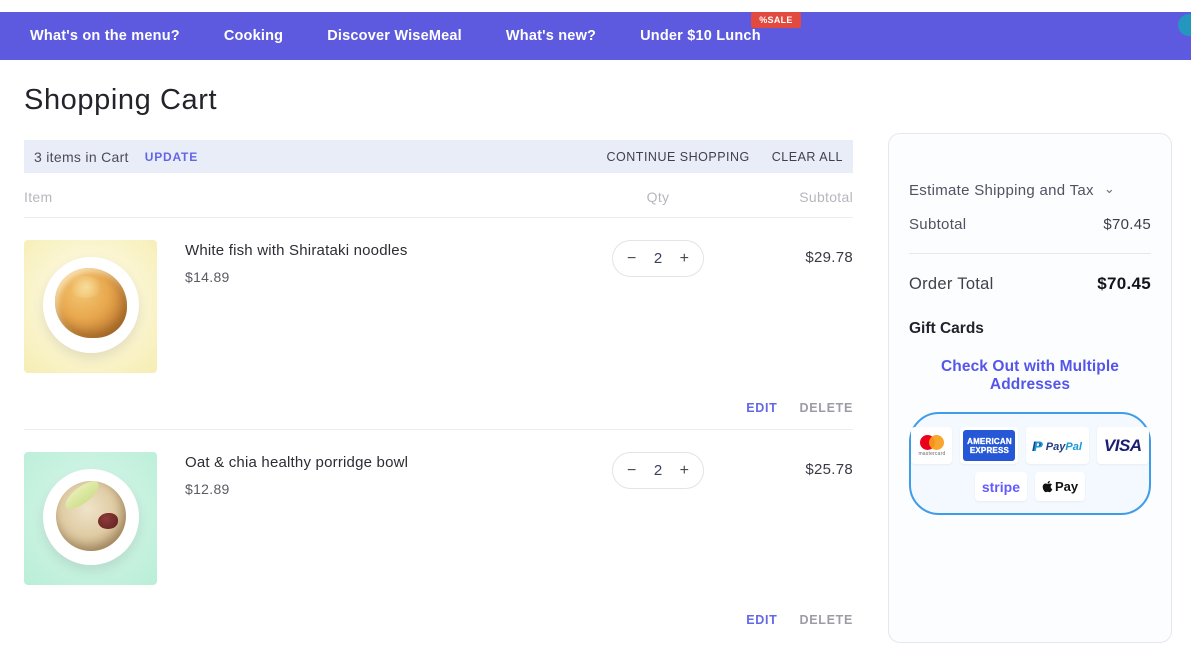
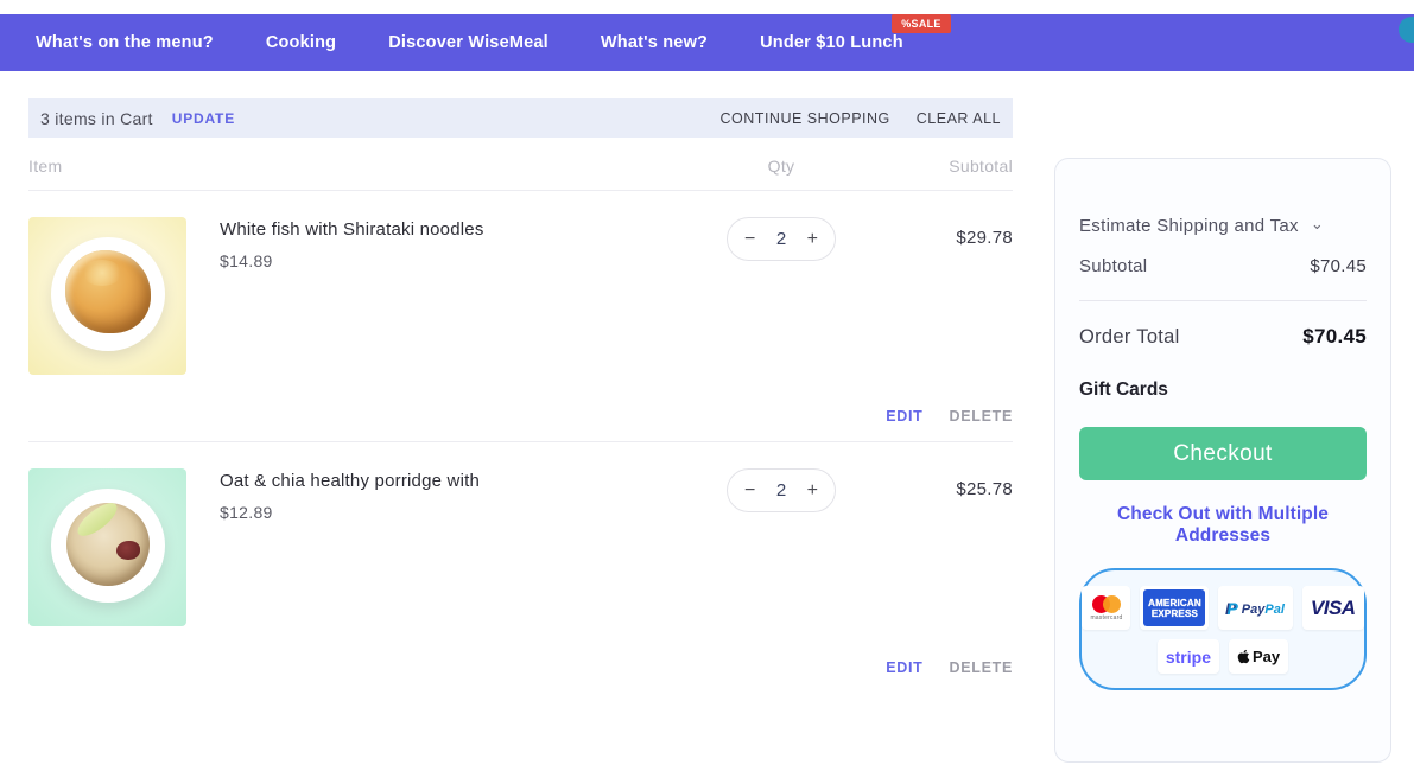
  What's on the menu?
  Cooking
  Discover WiseMeal
  What's new?
  Under $10 Lunch
  %SALE
- Shopping Cart
  3 items in Cart
  UPDATE
  CONTINUE SHOPPING
  CLEAR ALL
  Item
  Qty
  Subtotal
  White fish with Shirataki noodles
  $14.89
  −
  2
  +
  $29.78
  EDIT
  DELETE
- Oat & chia healthy porridge bowl
+ Oat & chia healthy porridge with
  $12.89
  −
  2
  +
  $25.78
  EDIT
  DELETE
  Estimate Shipping and Tax
  ⌄
  Subtotal
  $70.45
  Order Total
  $70.45
  Gift Cards
+ Checkout
  Check Out with Multiple Addresses
  AMERICAN
  EXPRESS
  P
  PayPal
  VISA
  stripe
  Pay
